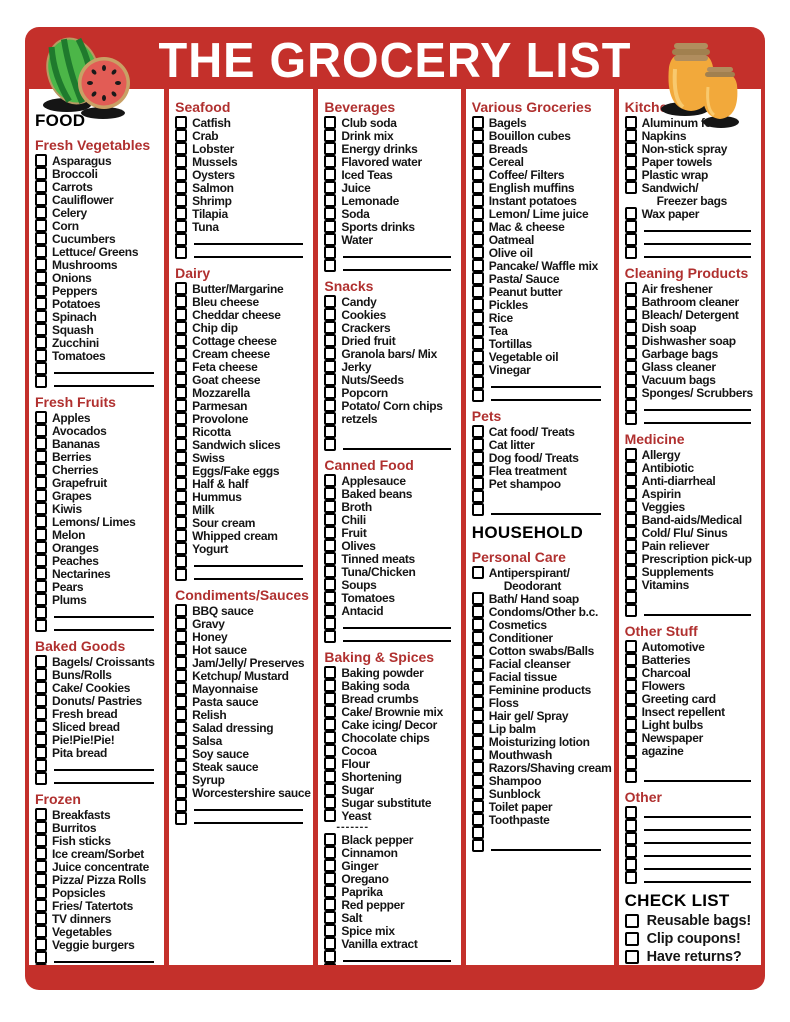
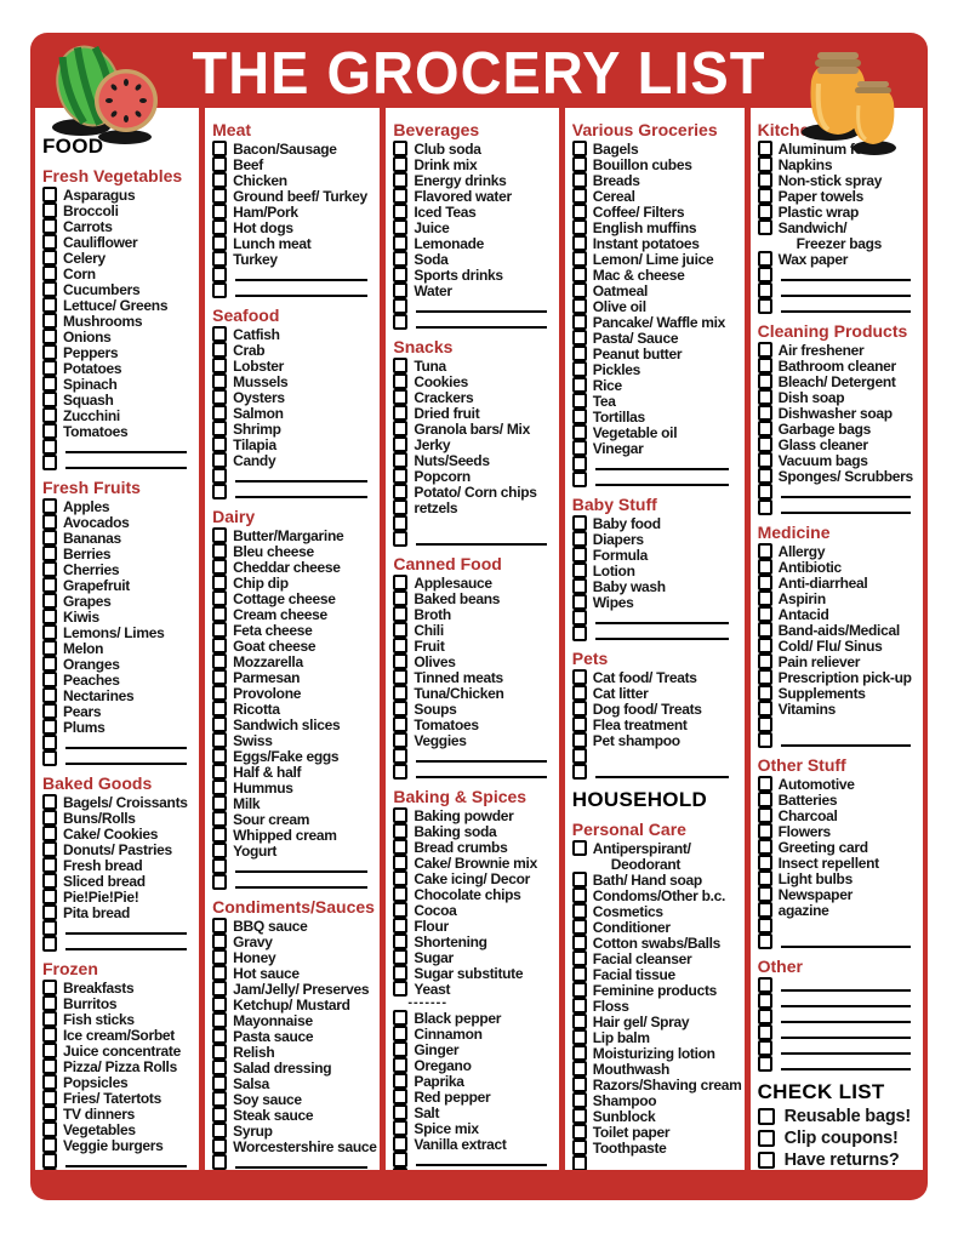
  THE GROCERY LIST
  FOOD
  Fresh Vegetables
  Asparagus
  Broccoli
  Carrots
  Cauliflower
  Celery
  Corn
  Cucumbers
  Lettuce/ Greens
  Mushrooms
  Onions
  Peppers
  Potatoes
  Spinach
  Squash
  Zucchini
  Tomatoes
  Fresh Fruits
  Apples
  Avocados
  Bananas
  Berries
  Cherries
  Grapefruit
  Grapes
  Kiwis
  Lemons/ Limes
  Melon
  Oranges
  Peaches
  Nectarines
  Pears
  Plums
  Baked Goods
  Bagels/ Croissants
  Buns/Rolls
  Cake/ Cookies
  Donuts/ Pastries
  Fresh bread
  Sliced bread
  Pie!Pie!Pie!
  Pita bread
  Frozen
  Breakfasts
  Burritos
  Fish sticks
  Ice cream/Sorbet
  Juice concentrate
  Pizza/ Pizza Rolls
  Popsicles
  Fries/ Tatertots
  TV dinners
  Vegetables
  Veggie burgers
+ Meat
+ Bacon/Sausage
+ Beef
+ Chicken
+ Ground beef/ Turkey
+ Ham/Pork
+ Hot dogs
+ Lunch meat
+ Turkey
  Seafood
  Catfish
  Crab
  Lobster
  Mussels
  Oysters
  Salmon
  Shrimp
  Tilapia
- Tuna
+ Candy
  Dairy
  Butter/Margarine
  Bleu cheese
  Cheddar cheese
  Chip dip
  Cottage cheese
  Cream cheese
  Feta cheese
  Goat cheese
  Mozzarella
  Parmesan
  Provolone
  Ricotta
  Sandwich slices
  Swiss
  Eggs/Fake eggs
  Half & half
  Hummus
  Milk
  Sour cream
  Whipped cream
  Yogurt
  Condiments/Sauces
  BBQ sauce
  Gravy
  Honey
  Hot sauce
  Jam/Jelly/ Preserves
  Ketchup/ Mustard
  Mayonnaise
  Pasta sauce
  Relish
  Salad dressing
  Salsa
  Soy sauce
  Steak sauce
  Syrup
  Worcestershire sauce
  Beverages
  Club soda
  Drink mix
  Energy drinks
  Flavored water
  Iced Teas
  Juice
  Lemonade
  Soda
  Sports drinks
  Water
  Snacks
- Candy
+ Tuna
  Cookies
  Crackers
  Dried fruit
  Granola bars/ Mix
  Jerky
  Nuts/Seeds
  Popcorn
  Potato/ Corn chips
  retzels
  Canned Food
  Applesauce
  Baked beans
  Broth
  Chili
  Fruit
  Olives
  Tinned meats
  Tuna/Chicken
  Soups
  Tomatoes
- Antacid
+ Veggies
  Baking & Spices
  Baking powder
  Baking soda
  Bread crumbs
  Cake/ Brownie mix
  Cake icing/ Decor
  Chocolate chips
  Cocoa
  Flour
  Shortening
  Sugar
  Sugar substitute
  Yeast
  -------
  Black pepper
  Cinnamon
  Ginger
  Oregano
  Paprika
  Red pepper
  Salt
  Spice mix
  Vanilla extract
  Various Groceries
  Bagels
  Bouillon cubes
  Breads
  Cereal
  Coffee/ Filters
  English muffins
  Instant potatoes
  Lemon/ Lime juice
  Mac & cheese
  Oatmeal
  Olive oil
  Pancake/ Waffle mix
  Pasta/ Sauce
  Peanut butter
  Pickles
  Rice
  Tea
  Tortillas
  Vegetable oil
  Vinegar
+ Baby Stuff
+ Baby food
+ Diapers
+ Formula
+ Lotion
+ Baby wash
+ Wipes
  Pets
  Cat food/ Treats
  Cat litter
  Dog food/ Treats
  Flea treatment
  Pet shampoo
  HOUSEHOLD
  Personal Care
  Antiperspirant/
  Deodorant
  Bath/ Hand soap
  Condoms/Other b.c.
  Cosmetics
  Conditioner
  Cotton swabs/Balls
  Facial cleanser
  Facial tissue
  Feminine products
  Floss
  Hair gel/ Spray
  Lip balm
  Moisturizing lotion
  Mouthwash
  Razors/Shaving cream
  Shampoo
  Sunblock
  Toilet paper
  Toothpaste
  Kitch
  Aluminum f
  Napkins
  Non-stick spray
  Paper towels
  Plastic wrap
  Sandwich/
  Freezer bags
  Wax paper
  Cleaning Products
  Air freshener
  Bathroom cleaner
  Bleach/ Detergent
  Dish soap
  Dishwasher soap
  Garbage bags
  Glass cleaner
  Vacuum bags
  Sponges/ Scrubbers
  Medicine
  Allergy
  Antibiotic
  Anti-diarrheal
  Aspirin
- Veggies
+ Antacid
  Band-aids/Medical
  Cold/ Flu/ Sinus
  Pain reliever
  Prescription pick-up
  Supplements
  Vitamins
  Other Stuff
  Automotive
  Batteries
  Charcoal
  Flowers
  Greeting card
  Insect repellent
  Light bulbs
  Newspaper
  agazine
  Other
  CHECK LIST
  Reusable bags!
  Clip coupons!
  Have returns?
